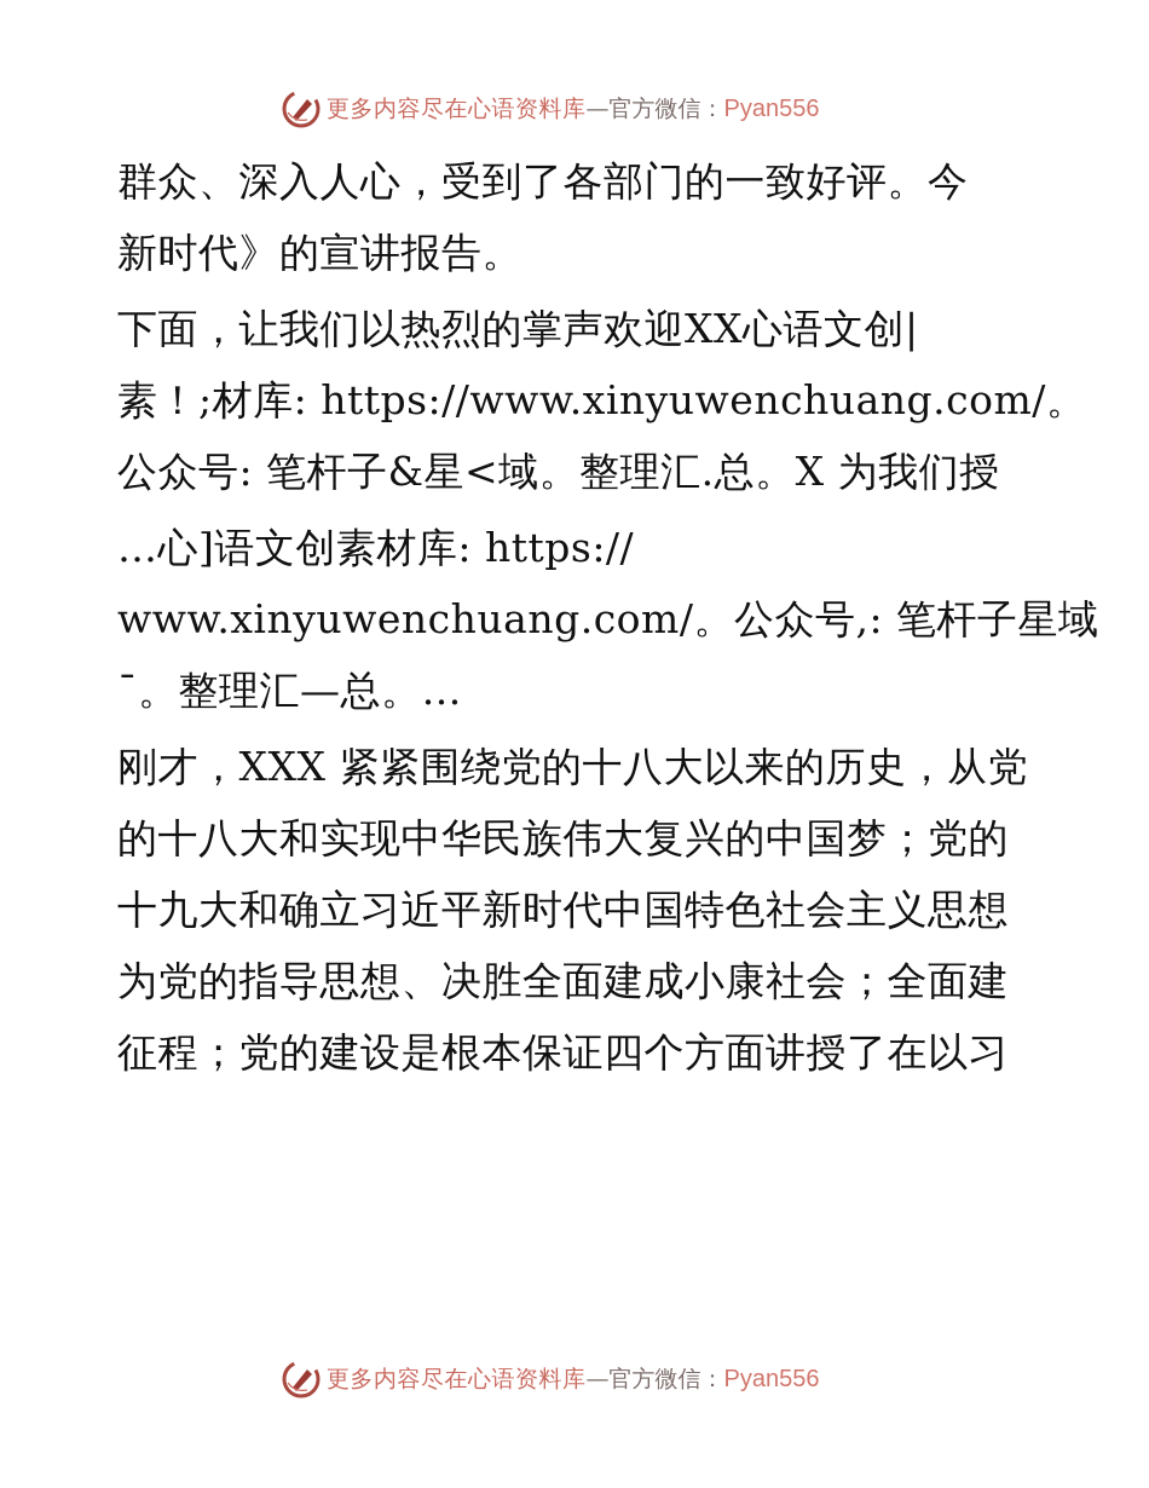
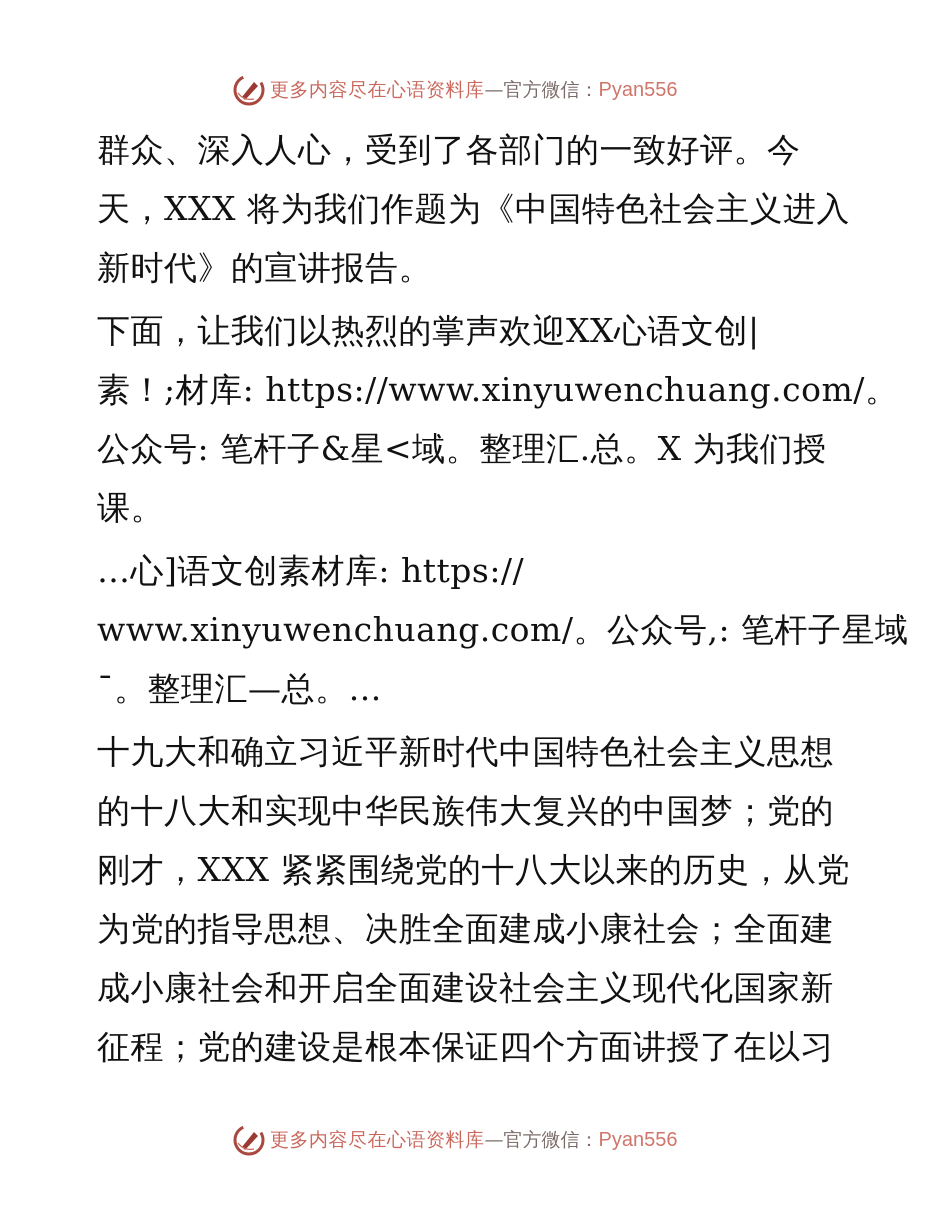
  更多内容尽在心语资料库
  —
  官方微信：
  Pyan556
  群众、深入人心，受到了各部门的一致好评。今
+ 天，XXX 将为我们作题为《中国特色社会主义进入
  新时代》的宣讲报告。
  下面，让我们以热烈的掌声欢迎XX心语文创|
  素！;材库: https://www.xinyuwenchuang.com/。
  公众号: 笔杆子&星<域。整理汇.总。X 为我们授
+ 课。
  …心]语文创素材库: https://
  www.xinyuwenchuang.com/。公众号,: 笔杆子星域
  ˉ。整理汇—总。…
- 刚才，XXX 紧紧围绕党的十八大以来的历史，从党
+ 十九大和确立习近平新时代中国特色社会主义思想
  的十八大和实现中华民族伟大复兴的中国梦；党的
- 十九大和确立习近平新时代中国特色社会主义思想
+ 刚才，XXX 紧紧围绕党的十八大以来的历史，从党
  为党的指导思想、决胜全面建成小康社会；全面建
+ 成小康社会和开启全面建设社会主义现代化国家新
  征程；党的建设是根本保证四个方面讲授了在以习
  更多内容尽在心语资料库
  —
  官方微信：
  Pyan556
